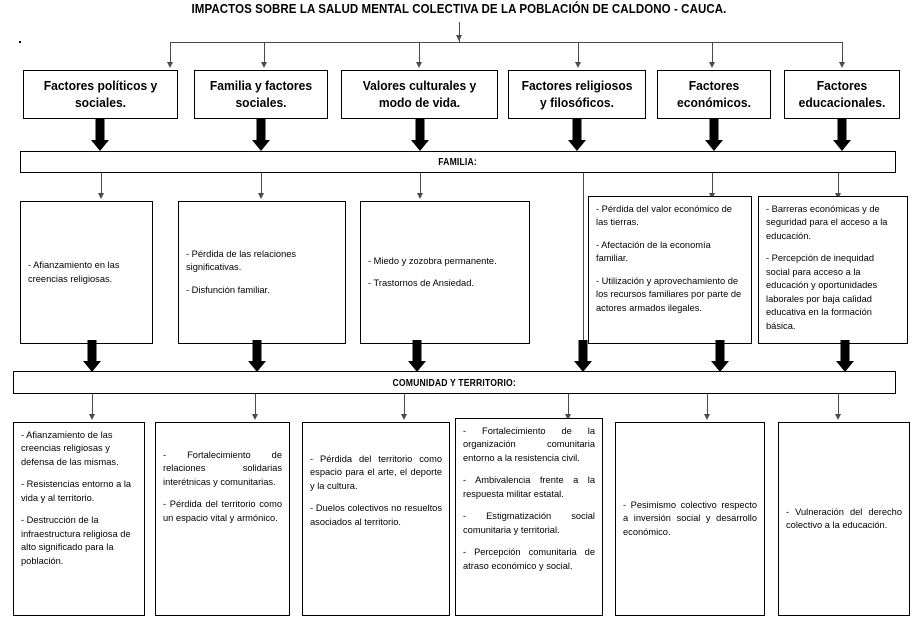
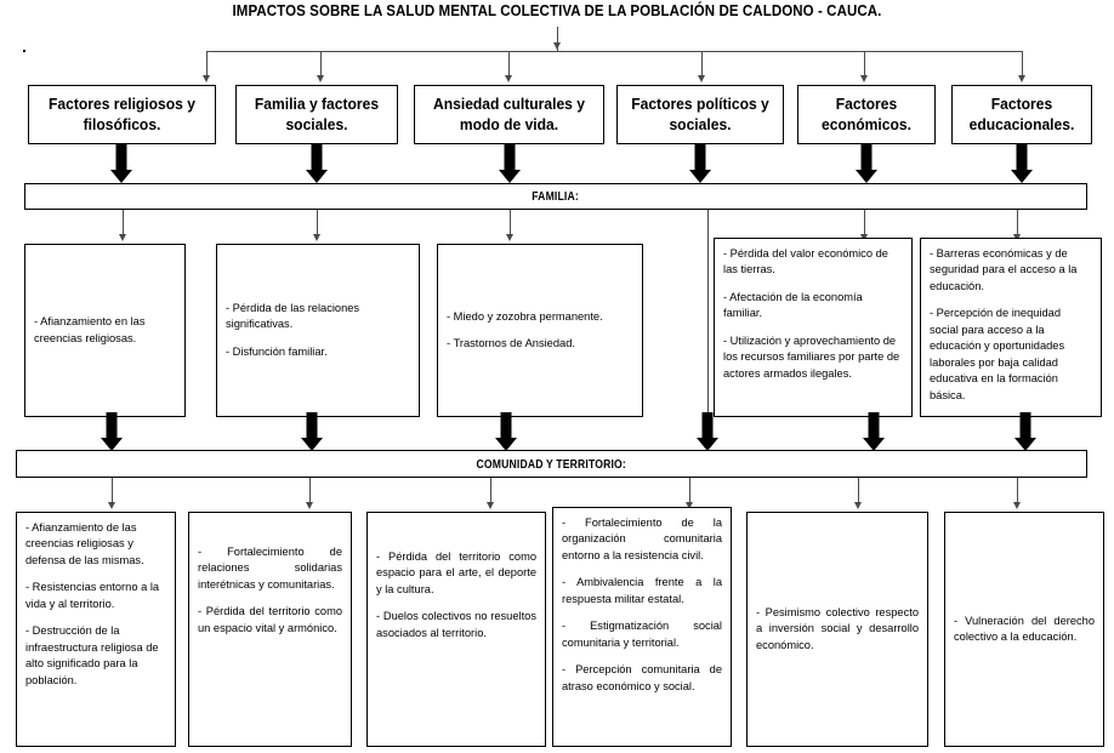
  IMPACTOS SOBRE LA SALUD MENTAL COLECTIVA DE LA POBLACIÓN DE CALDONO - CAUCA.
- Factores políticos y sociales.
+ Factores religiosos y filosóficos.
  Familia y factores sociales.
- Valores culturales y modo de vida.
+ Ansiedad culturales y modo de vida.
- Factores religiosos y filosóficos.
+ Factores políticos y sociales.
  Factores económicos.
  Factores educacionales.
  FAMILIA:
  - Afianzamiento en las creencias religiosas.
  - Pérdida de las relaciones significativas.
  - Disfunción familiar.
  - Miedo y zozobra permanente.
  - Trastornos de Ansiedad.
  - Pérdida del valor económico de las tierras.
  - Afectación de la economía familiar.
  - Utilización y aprovechamiento de los recursos familiares por parte de actores armados ilegales.
  - Barreras económicas y de seguridad para el acceso a la educación.
  - Percepción de inequidad social para acceso a la educación y oportunidades laborales por baja calidad educativa en la formación básica.
  COMUNIDAD Y TERRITORIO:
  - Afianzamiento de las creencias religiosas y defensa de las mismas.
  - Resistencias entorno a la vida y al territorio.
  - Destrucción de la infraestructura religiosa de alto significado para la población.
  - Fortalecimiento de relaciones solidarias interétnicas y comunitarias.
  - Pérdida del territorio como un espacio vital y armónico.
  - Pérdida del territorio como espacio para el arte, el deporte y la cultura.
  - Duelos colectivos no resueltos asociados al territorio.
  - Fortalecimiento de la organización comunitaria entorno a la resistencia civil.
  - Ambivalencia frente a la respuesta militar estatal.
  - Estigmatización social comunitaria y territorial.
  - Percepción comunitaria de atraso económico y social.
  - Pesimismo colectivo respecto a inversión social y desarrollo económico.
  - Vulneración del derecho colectivo a la educación.
